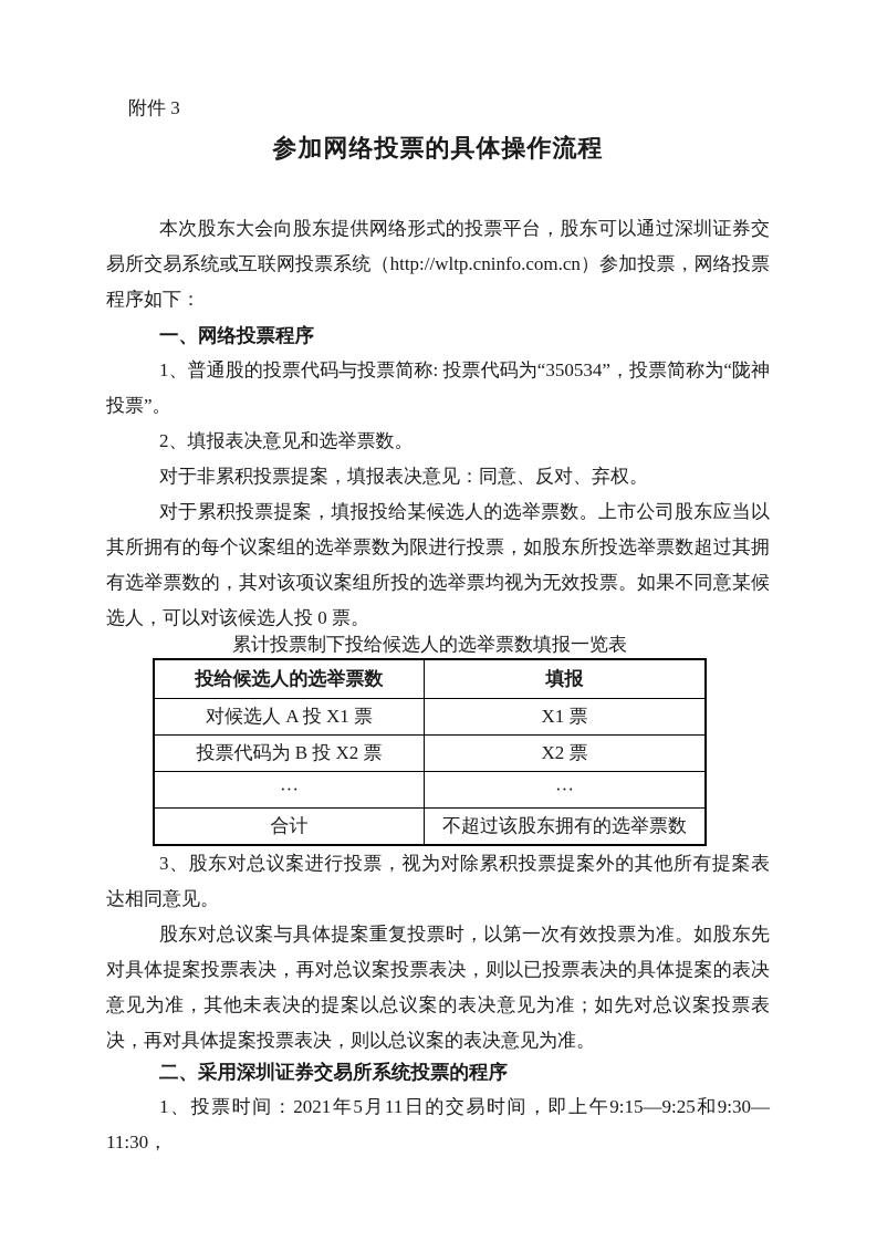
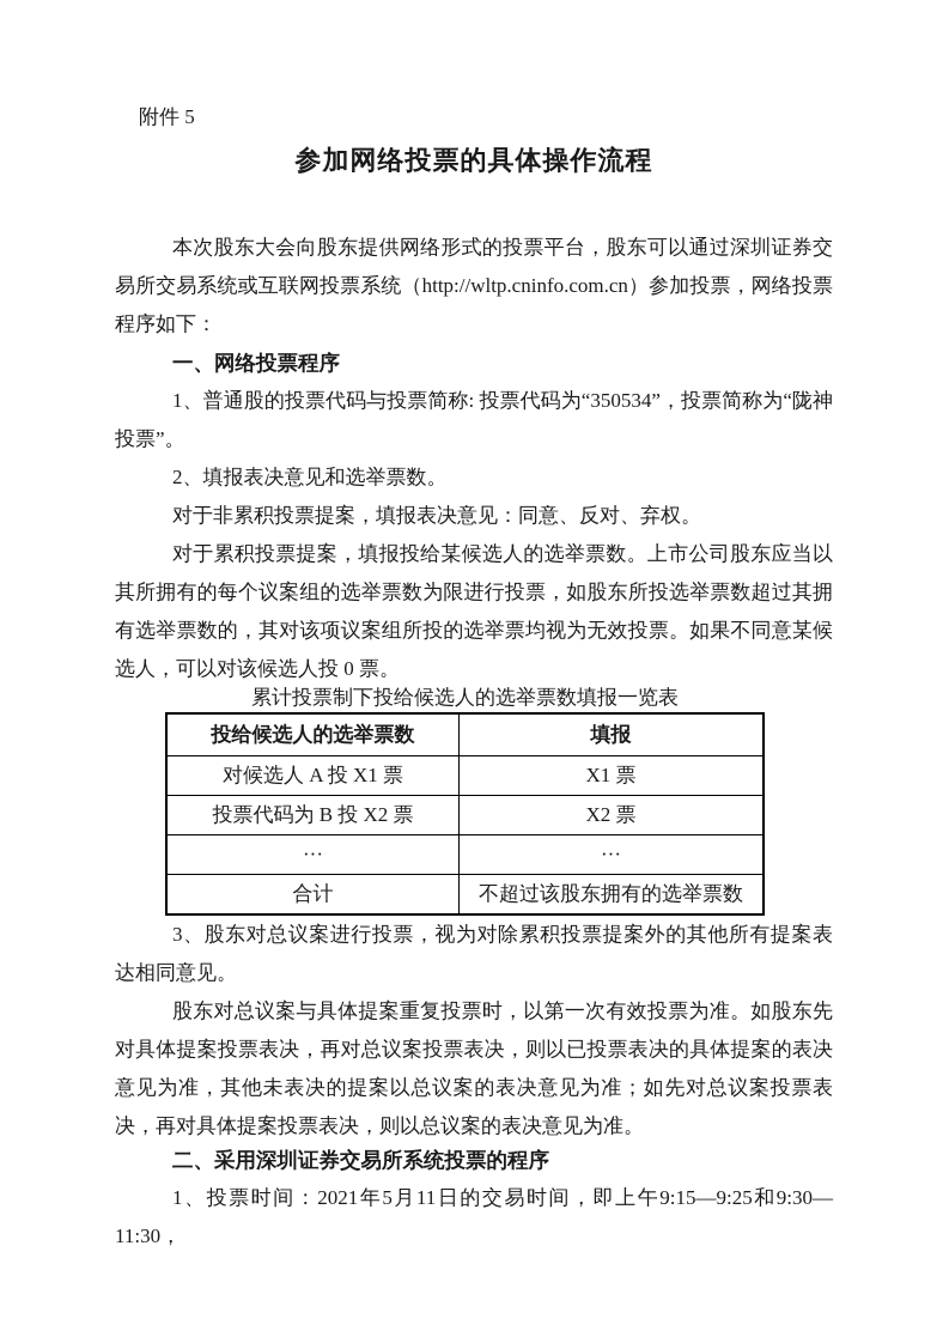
- 附件 3
+ 附件 5
  参加网络投票的具体操作流程
  本次股东大会向股东提供网络形式的投票平台，股东可以通过深圳证券交易所交易系统或互联网投票系统（http://wltp.cninfo.com.cn）参加投票，网络投票程序如下：
  一、网络投票程序
  1、普通股的投票代码与投票简称: 投票代码为“350534”，投票简称为“陇神投票”。
  2、填报表决意见和选举票数。
  对于非累积投票提案，填报表决意见：同意、反对、弃权。
  对于累积投票提案，填报投给某候选人的选举票数。上市公司股东应当以其所拥有的每个议案组的选举票数为限进行投票，如股东所投选举票数超过其拥有选举票数的，其对该项议案组所投的选举票均视为无效投票。如果不同意某候选人，可以对该候选人投 0 票。
  累计投票制下投给候选人的选举票数填报一览表
  投给候选人的选举票数	填报
  对候选人 A 投 X1 票	X1 票
  投票代码为 B 投 X2 票	X2 票
  ···	···
  合计	不超过该股东拥有的选举票数
  3、股东对总议案进行投票，视为对除累积投票提案外的其他所有提案表达相同意见。
  股东对总议案与具体提案重复投票时，以第一次有效投票为准。如股东先对具体提案投票表决，再对总议案投票表决，则以已投票表决的具体提案的表决意见为准，其他未表决的提案以总议案的表决意见为准；如先对总议案投票表决，再对具体提案投票表决，则以总议案的表决意见为准。
  二、采用深圳证券交易所系统投票的程序
  1、投票时间：2021年5月11日的交易时间，即上午9:15—9:25和9:30—11:30，
